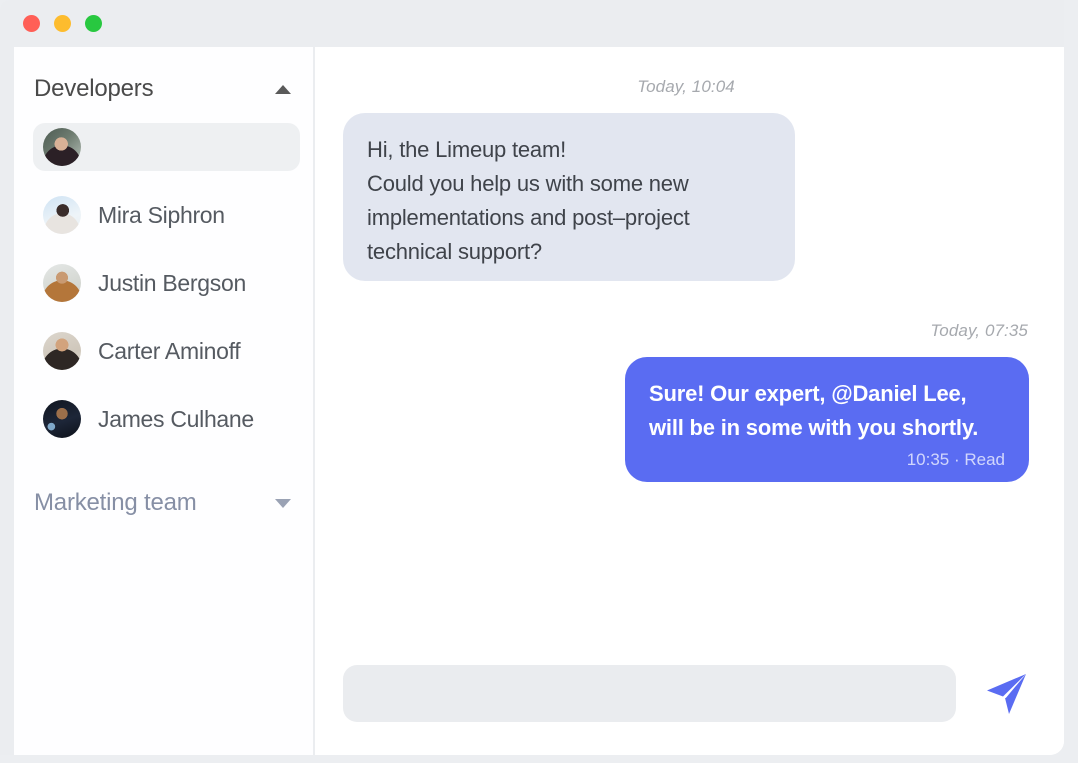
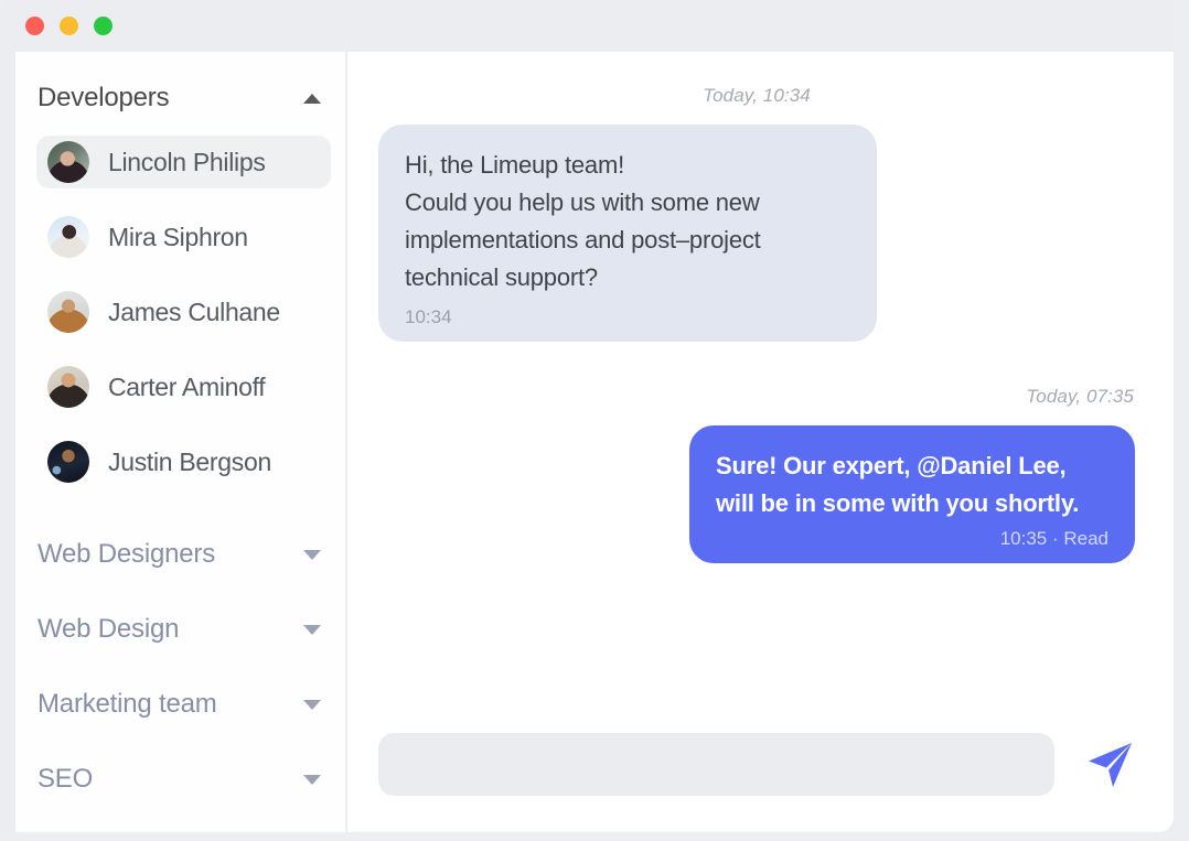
  Developers
+ Lincoln Philips
  Mira Siphron
- Justin Bergson
+ James Culhane
  Carter Aminoff
- James Culhane
+ Justin Bergson
+ Web Designers
+ Web Design
  Marketing team
+ SEO
- Today, 10:04
+ Today, 10:34
  Hi, the Limeup team!
  Could you help us with some new implementations and post–project technical support?
+ 10:34
  Today, 07:35
  Sure! Our expert, @Daniel Lee, will be in some with you shortly.
  10:35 · Read
